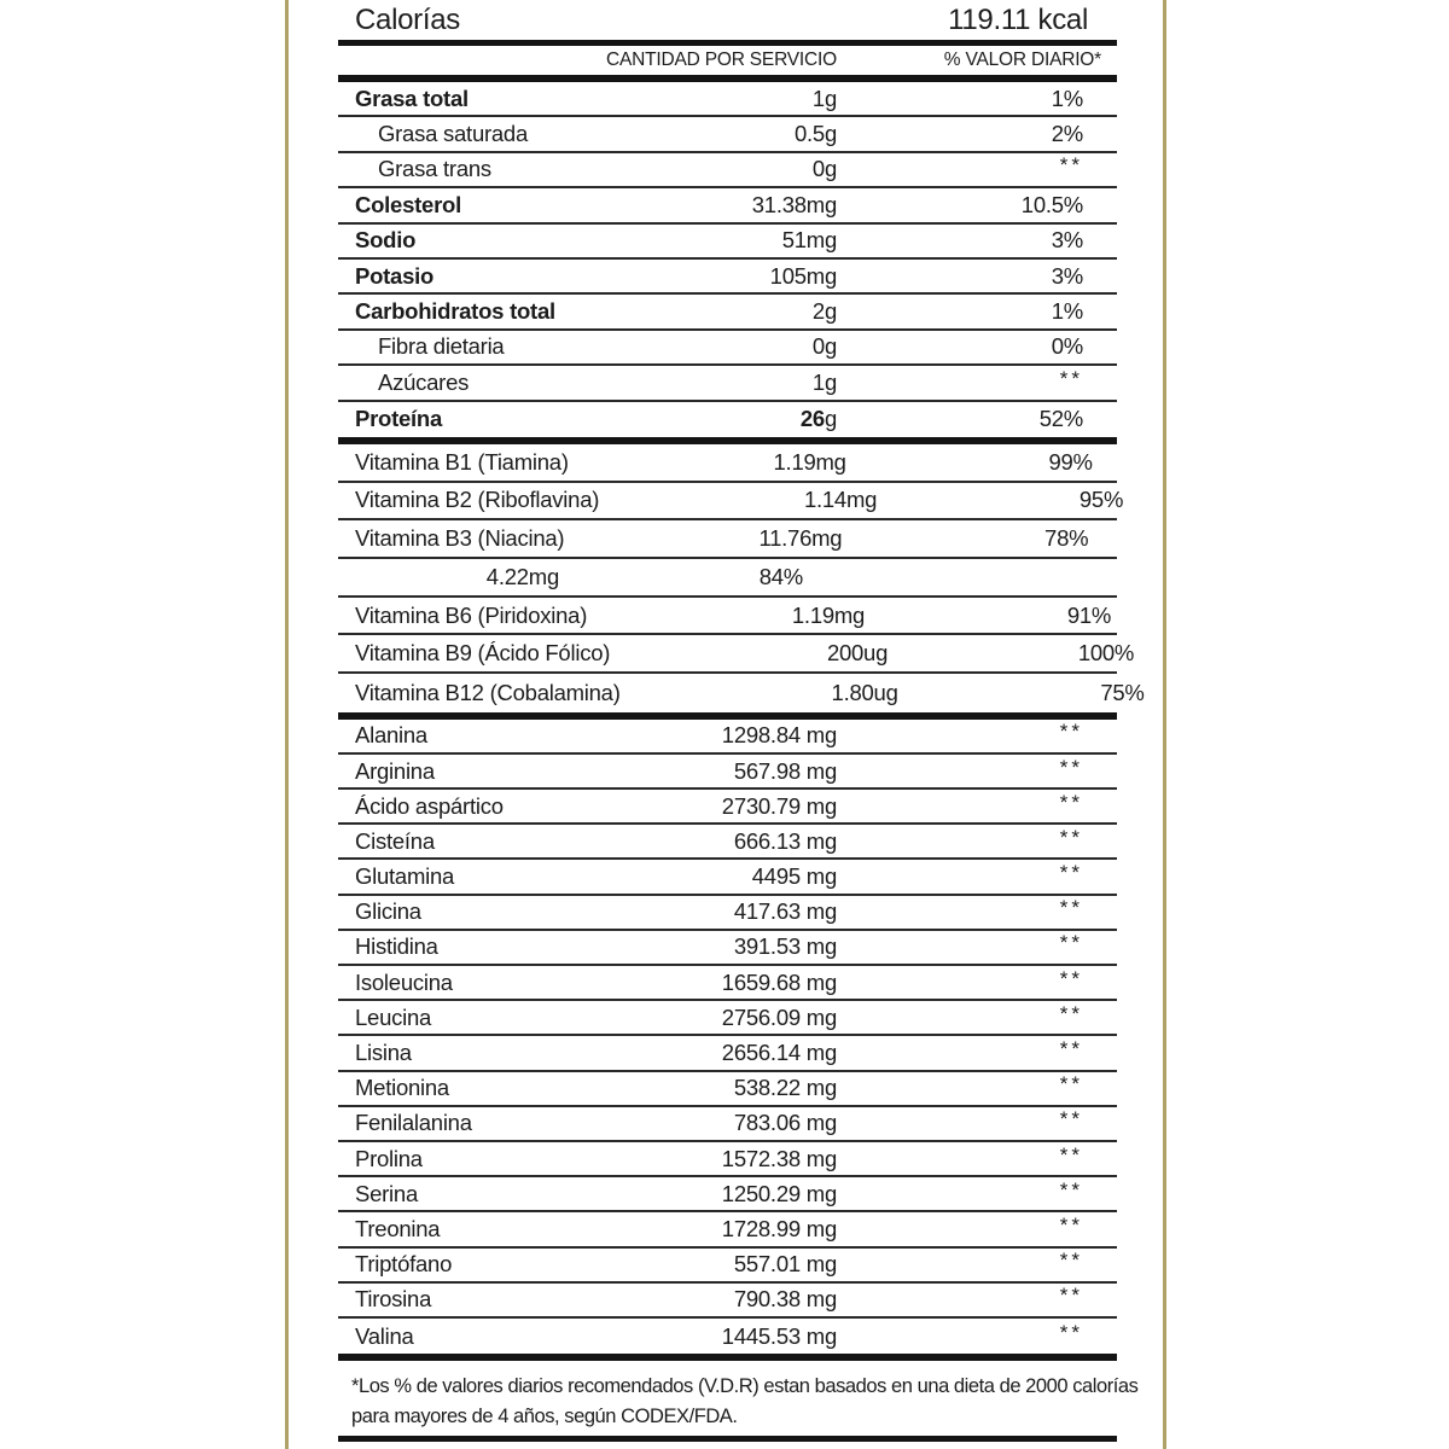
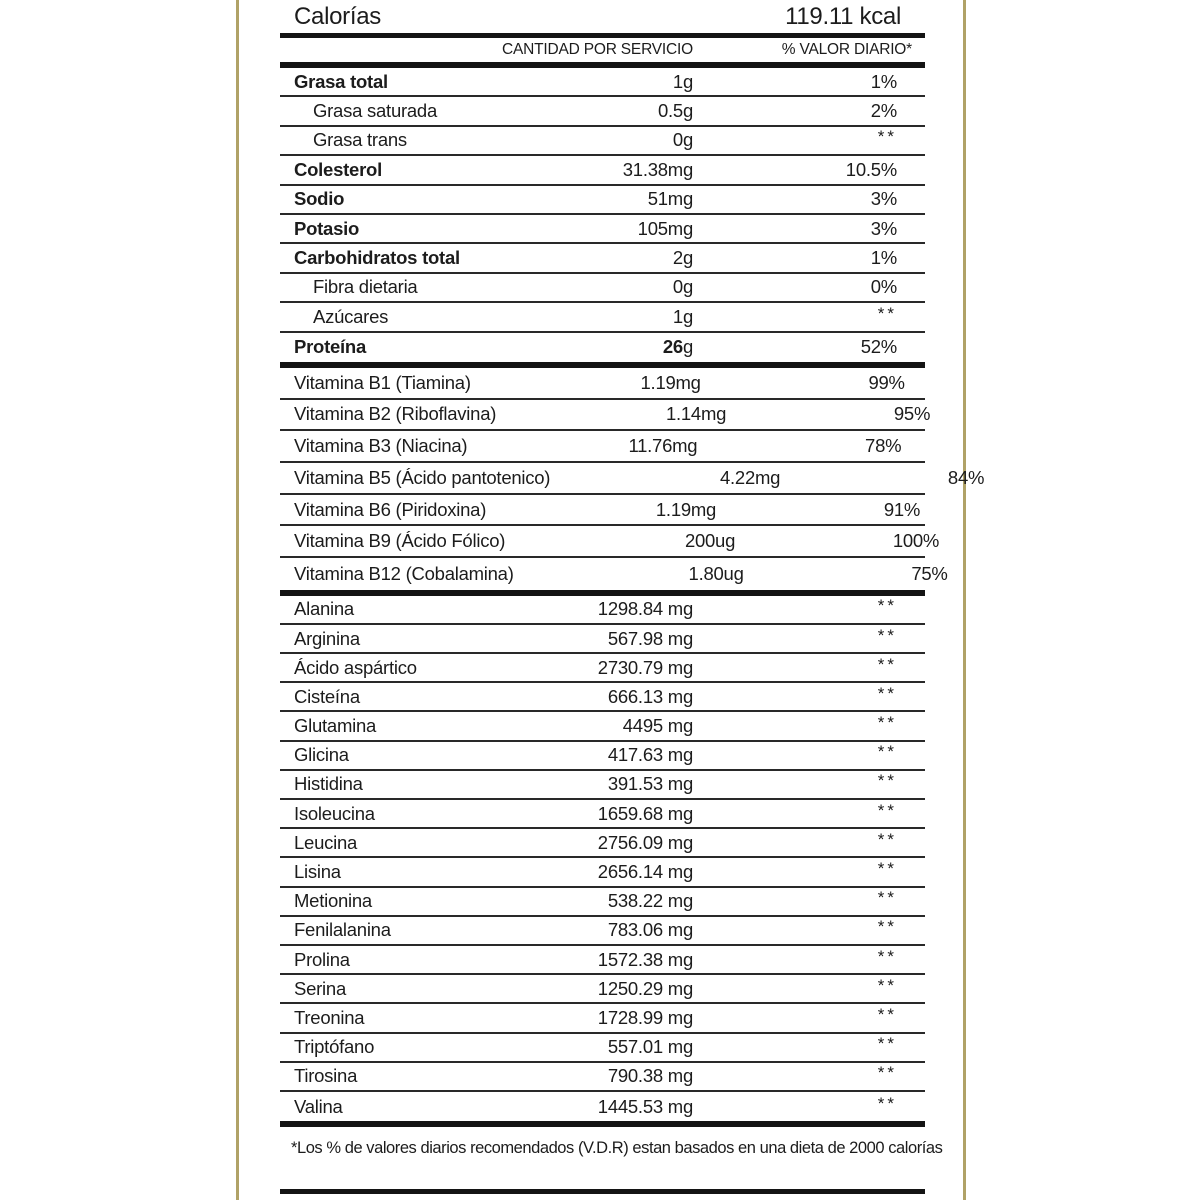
  Calorías
  119.11 kcal
  CANTIDAD POR SERVICIO
  % VALOR DIARIO*
  Grasa total
  1g
  1%
  Grasa saturada
  0.5g
  2%
  Grasa trans
  0g
  **
  Colesterol
  31.38mg
  10.5%
  Sodio
  51mg
  3%
  Potasio
  105mg
  3%
  Carbohidratos total
  2g
  1%
  Fibra dietaria
  0g
  0%
  Azúcares
  1g
  **
  Proteína
  26g
  52%
  Vitamina B1 (Tiamina)
  1.19mg
  99%
  Vitamina B2 (Riboflavina)
  1.14mg
  95%
  Vitamina B3 (Niacina)
  11.76mg
  78%
+ Vitamina B5 (Ácido pantotenico)
  4.22mg
  84%
  Vitamina B6 (Piridoxina)
  1.19mg
  91%
  Vitamina B9 (Ácido Fólico)
  200ug
  100%
  Vitamina B12 (Cobalamina)
  1.80ug
  75%
  Alanina
  1298.84 mg
  **
  Arginina
  567.98 mg
  **
  Ácido aspártico
  2730.79 mg
  **
  Cisteína
  666.13 mg
  **
  Glutamina
  4495 mg
  **
  Glicina
  417.63 mg
  **
  Histidina
  391.53 mg
  **
  Isoleucina
  1659.68 mg
  **
  Leucina
  2756.09 mg
  **
  Lisina
  2656.14 mg
  **
  Metionina
  538.22 mg
  **
  Fenilalanina
  783.06 mg
  **
  Prolina
  1572.38 mg
  **
  Serina
  1250.29 mg
  **
  Treonina
  1728.99 mg
  **
  Triptófano
  557.01 mg
  **
  Tirosina
  790.38 mg
  **
  Valina
  1445.53 mg
  **
  *Los % de valores diarios recomendados (V.D.R) estan basados en una dieta de 2000 calorías
- para mayores de 4 años, según CODEX/FDA.
